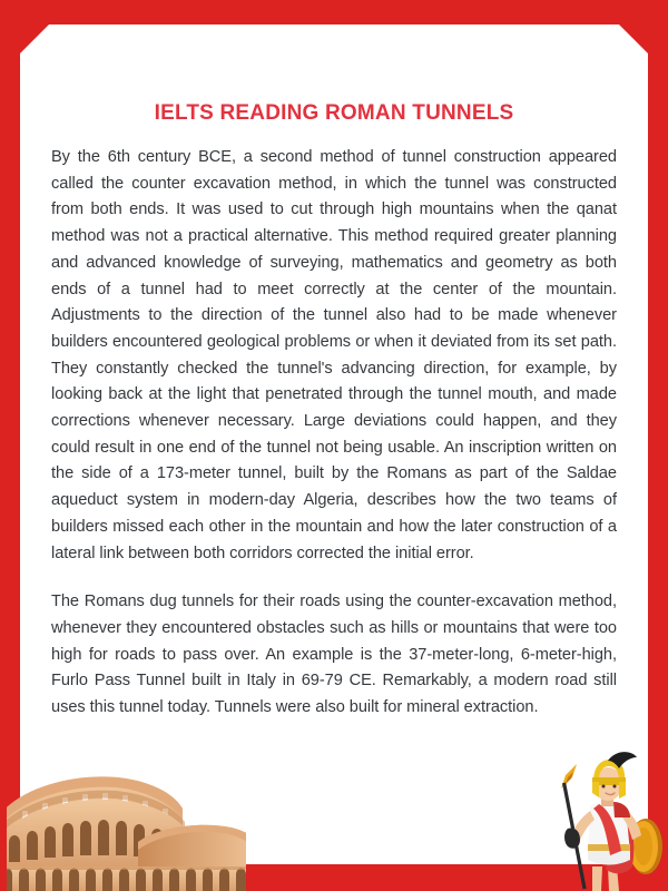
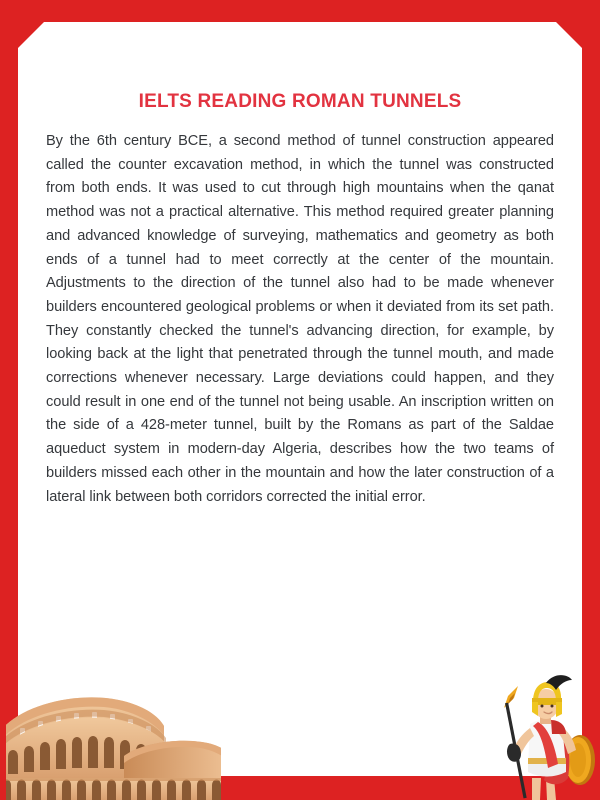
  IELTS READING ROMAN TUNNELS
- By the 6th century BCE, a second method of tunnel construction appeared called the counter excavation method, in which the tunnel was constructed from both ends. It was used to cut through high mountains when the qanat method was not a practical alternative. This method required greater planning and advanced knowledge of surveying, mathematics and geometry as both ends of a tunnel had to meet correctly at the center of the mountain. Adjustments to the direction of the tunnel also had to be made whenever builders encountered geological problems or when it deviated from its set path. They constantly checked the tunnel's advancing direction, for example, by looking back at the light that penetrated through the tunnel mouth, and made corrections whenever necessary. Large deviations could happen, and they could result in one end of the tunnel not being usable. An inscription written on the side of a 173-meter tunnel, built by the Romans as part of the Saldae aqueduct system in modern-day Algeria, describes how the two teams of builders missed each other in the mountain and how the later construction of a lateral link between both corridors corrected the initial error.
+ By the 6th century BCE, a second method of tunnel construction appeared called the counter excavation method, in which the tunnel was constructed from both ends. It was used to cut through high mountains when the qanat method was not a practical alternative. This method required greater planning and advanced knowledge of surveying, mathematics and geometry as both ends of a tunnel had to meet correctly at the center of the mountain. Adjustments to the direction of the tunnel also had to be made whenever builders encountered geological problems or when it deviated from its set path. They constantly checked the tunnel's advancing direction, for example, by looking back at the light that penetrated through the tunnel mouth, and made corrections whenever necessary. Large deviations could happen, and they could result in one end of the tunnel not being usable. An inscription written on the side of a 428-meter tunnel, built by the Romans as part of the Saldae aqueduct system in modern-day Algeria, describes how the two teams of builders missed each other in the mountain and how the later construction of a lateral link between both corridors corrected the initial error.
- The Romans dug tunnels for their roads using the counter-excavation method, whenever they encountered obstacles such as hills or mountains that were too high for roads to pass over. An example is the 37-meter-long, 6-meter-high, Furlo Pass Tunnel built in Italy in 69-79 CE. Remarkably, a modern road still uses this tunnel today. Tunnels were also built for mineral extraction.
